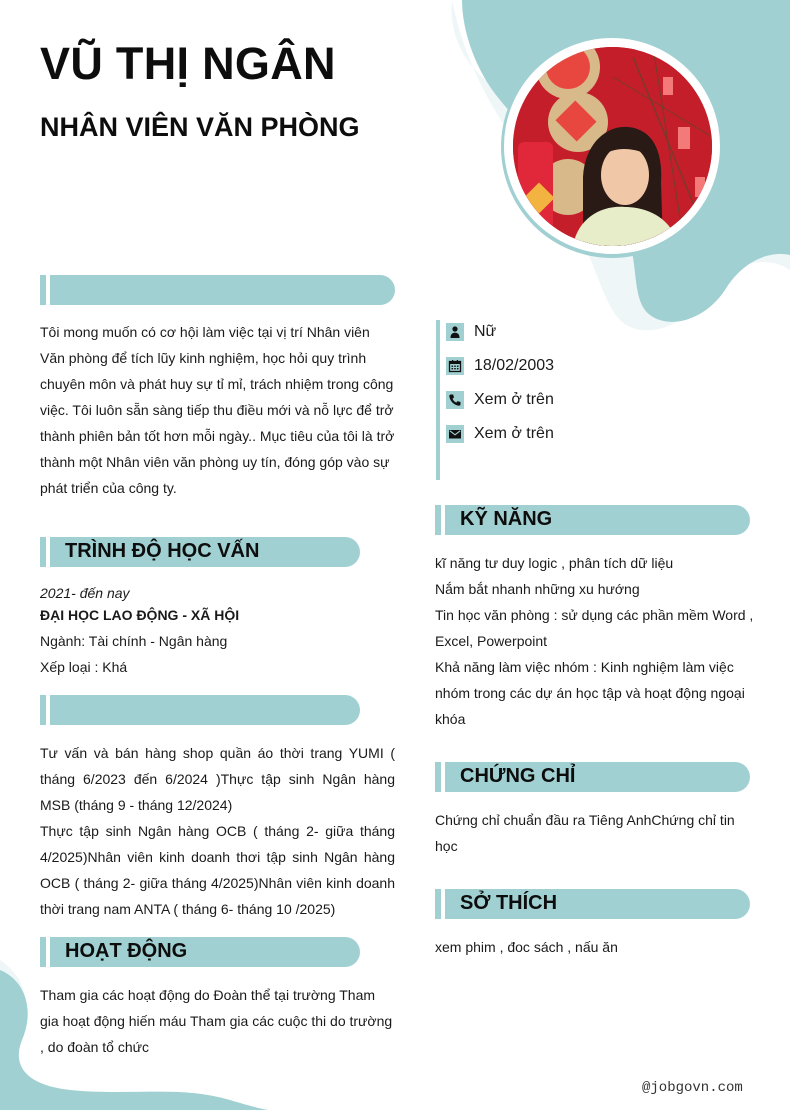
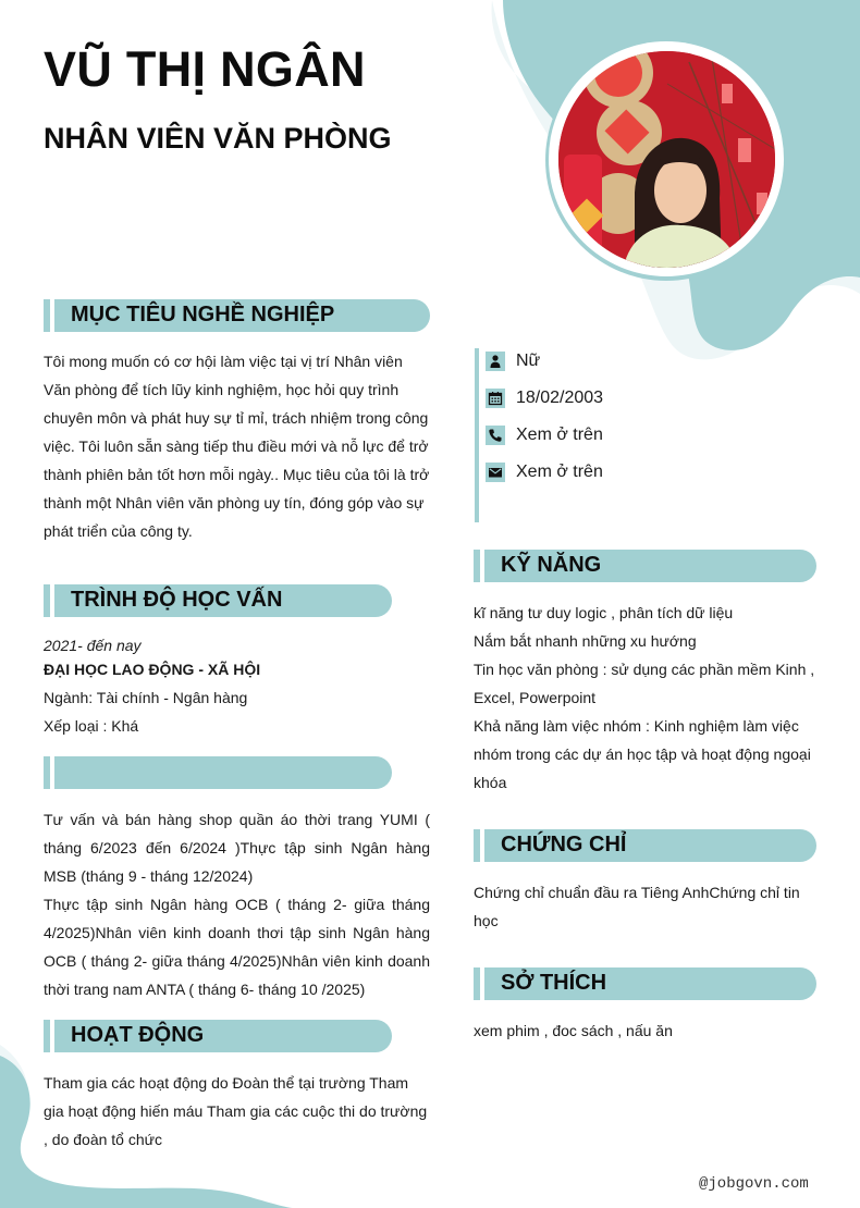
  VŨ THỊ NGÂN
  NHÂN VIÊN VĂN PHÒNG
+ MỤC TIÊU NGHỀ NGHIỆP
  Tôi mong muốn có cơ hội làm việc tại vị trí Nhân viên Văn phòng để tích lũy kinh nghiệm, học hỏi quy trình chuyên môn và phát huy sự tỉ mỉ, trách nhiệm trong công việc. Tôi luôn sẵn sàng tiếp thu điều mới và nỗ lực để trở thành phiên bản tốt hơn mỗi ngày.. Mục tiêu của tôi là trở thành một Nhân viên văn phòng uy tín, đóng góp vào sự phát triển của công ty.
  TRÌNH ĐỘ HỌC VẤN
  2021- đến nay
  ĐẠI HỌC LAO ĐỘNG - XÃ HỘI
  Ngành: Tài chính - Ngân hàng
  Xếp loại : Khá
  Tư vấn và bán hàng shop quần áo thời trang YUMI ( tháng 6/2023 đến 6/2024 )Thực tập sinh Ngân hàng MSB (tháng 9 - tháng 12/2024)
  Thực tập sinh Ngân hàng OCB ( tháng 2- giữa tháng 4/2025)Nhân viên kinh doanh thơi tập sinh Ngân hàng OCB ( tháng 2- giữa tháng 4/2025)Nhân viên kinh doanh thời trang nam ANTA ( tháng 6- tháng 10 /2025)
  HOẠT ĐỘNG
  Tham gia các hoạt động do Đoàn thể tại trường Tham gia hoạt động hiến máu Tham gia các cuộc thi do trường , do đoàn tổ chức
  Nữ
  18/02/2003
  Xem ở trên
  Xem ở trên
  KỸ NĂNG
  kĩ năng tư duy logic , phân tích dữ liệu
  Nắm bắt nhanh những xu hướng
- Tin học văn phòng : sử dụng các phần mềm Word , Excel, Powerpoint
+ Tin học văn phòng : sử dụng các phần mềm Kinh , Excel, Powerpoint
  Khả năng làm việc nhóm : Kinh nghiệm làm việc nhóm trong các dự án học tập và hoạt động ngoại khóa
  CHỨNG CHỈ
  Chứng chỉ chuẩn đầu ra Tiêng AnhChứng chỉ tin học
  SỞ THÍCH
  xem phim , đoc sách , nấu ăn
  @jobgovn.com
